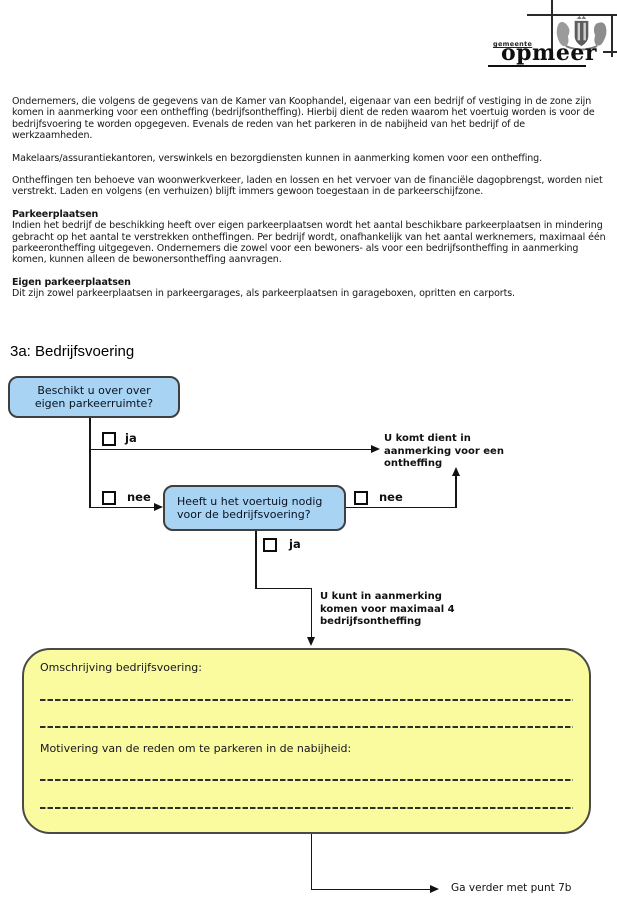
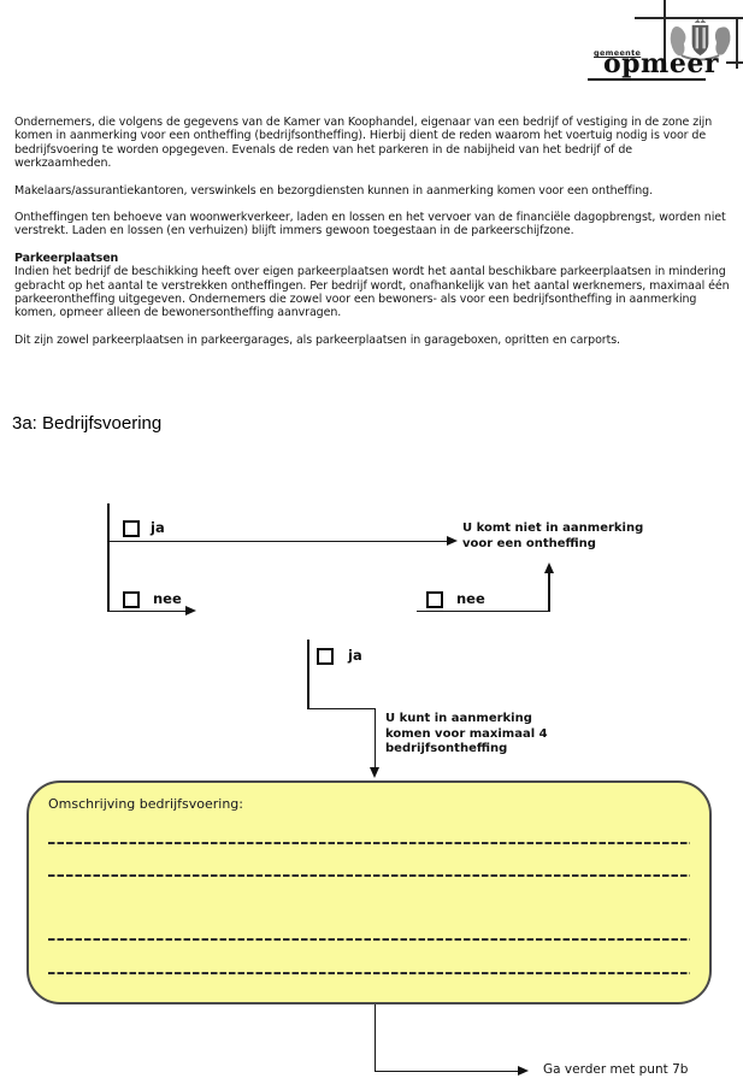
  gemeente
  opmeer
- Ondernemers, die volgens de gegevens van de Kamer van Koophandel, eigenaar van een bedrijf of vestiging in de zone zijn komen in aanmerking voor een ontheffing (bedrijfsontheffing). Hierbij dient de reden waarom het voertuig worden is voor de bedrijfsvoering te worden opgegeven. Evenals de reden van het parkeren in de nabijheid van het bedrijf of de werkzaamheden.
+ Ondernemers, die volgens de gegevens van de Kamer van Koophandel, eigenaar van een bedrijf of vestiging in de zone zijn komen in aanmerking voor een ontheffing (bedrijfsontheffing). Hierbij dient de reden waarom het voertuig nodig is voor de bedrijfsvoering te worden opgegeven. Evenals de reden van het parkeren in de nabijheid van het bedrijf of de werkzaamheden.
  Makelaars/assurantiekantoren, verswinkels en bezorgdiensten kunnen in aanmerking komen voor een ontheffing.
- Ontheffingen ten behoeve van woonwerkverkeer, laden en lossen en het vervoer van de financiële dagopbrengst, worden niet verstrekt. Laden en volgens (en verhuizen) blijft immers gewoon toegestaan in de parkeerschijfzone.
+ Ontheffingen ten behoeve van woonwerkverkeer, laden en lossen en het vervoer van de financiële dagopbrengst, worden niet verstrekt. Laden en lossen (en verhuizen) blijft immers gewoon toegestaan in de parkeerschijfzone.
  Parkeerplaatsen
- Indien het bedrijf de beschikking heeft over eigen parkeerplaatsen wordt het aantal beschikbare parkeerplaatsen in mindering gebracht op het aantal te verstrekken ontheffingen. Per bedrijf wordt, onafhankelijk van het aantal werknemers, maximaal één parkeerontheffing uitgegeven. Ondernemers die zowel voor een bewoners- als voor een bedrijfsontheffing in aanmerking komen, kunnen alleen de bewonersontheffing aanvragen.
+ Indien het bedrijf de beschikking heeft over eigen parkeerplaatsen wordt het aantal beschikbare parkeerplaatsen in mindering gebracht op het aantal te verstrekken ontheffingen. Per bedrijf wordt, onafhankelijk van het aantal werknemers, maximaal één parkeerontheffing uitgegeven. Ondernemers die zowel voor een bewoners- als voor een bedrijfsontheffing in aanmerking komen, opmeer alleen de bewonersontheffing aanvragen.
- Eigen parkeerplaatsen
  Dit zijn zowel parkeerplaatsen in parkeergarages, als parkeerplaatsen in garageboxen, opritten en carports.
  3a: Bedrijfsvoering
- Beschikt u over over eigen parkeerruimte?
  ja
- U komt dient in aanmerking voor een ontheffing
+ U komt niet in aanmerking voor een ontheffing
  nee
- Heeft u het voertuig nodig voor de bedrijfsvoering?
  nee
  ja
  U kunt in aanmerking komen voor maximaal 4 bedrijfsontheffing
  Omschrijving bedrijfsvoering:
- Motivering van de reden om te parkeren in de nabijheid:
  Ga verder met punt 7b
